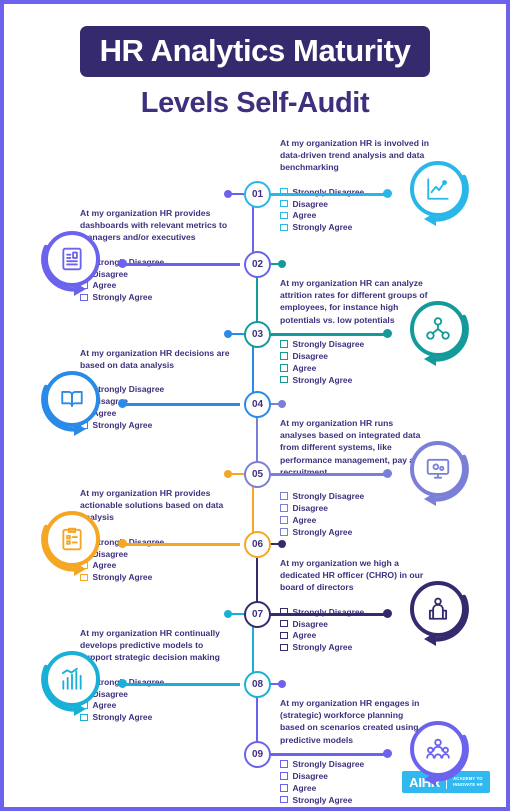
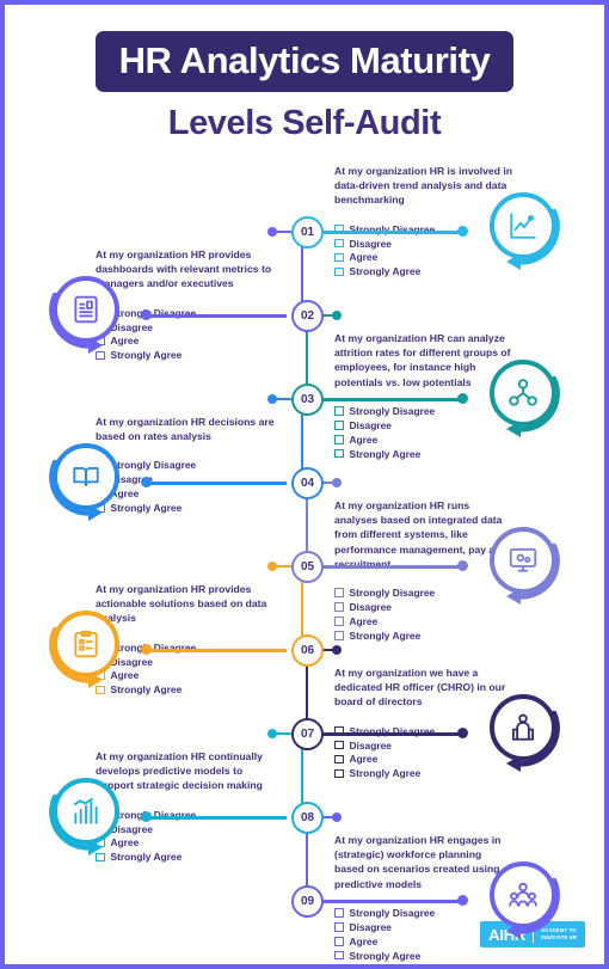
  HR Analytics Maturity
  Levels Self-Audit
  01
  At my organization HR is involved in data-driven trend analysis and data benchmarking
  Strongly Disagree
  Disagree
  Agree
  Strongly Agree
  02
  At my organization HR provides dashboards with relevant metrics to nagers and/or executives
  rong Disagree
  isagree
  Agree
  Strongly Agree
  03
  At my organization HR can analyze attrition rates for different groups of employees, for instance high potentials vs. low potentials
  Strongly Disagree
  Disagree
  Agree
  Strongly Agree
  04
- At my organization HR decisions are based on data analysis
+ At my organization HR decisions are based on rates analysis
  trongly Disagree
  gree
  Strongly Agree
  05
  At my organization HR runs analyses based on integrated data from different systems, like performance management, pay recruitment
  Strongly Disagree
  Disagree
  Agree
  Strongly Agree
  06
  At my organization HR provides actionable solutions based on data alysis
  rong Disagree
  isagree
  Agree
  Strongly Agree
  07
- At my organization we high a dedicated HR officer (CHRO) in our board of directors
+ At my organization we have a dedicated HR officer (CHRO) in our board of directors
  Strongly Disagree
  Disagree
  Agree
  Strongly Agree
  08
  At my organization HR continually develops predictive models to pport strategic decision making
  rong Disagree
  isagree
  Agree
  Strongly Agree
  09
  At my organization HR engages in (strategic) workforce planning based on scenarios created using predictive models
  Strongly Disagree
  Disagree
  Agree
  Strongly Agree
  AIH
